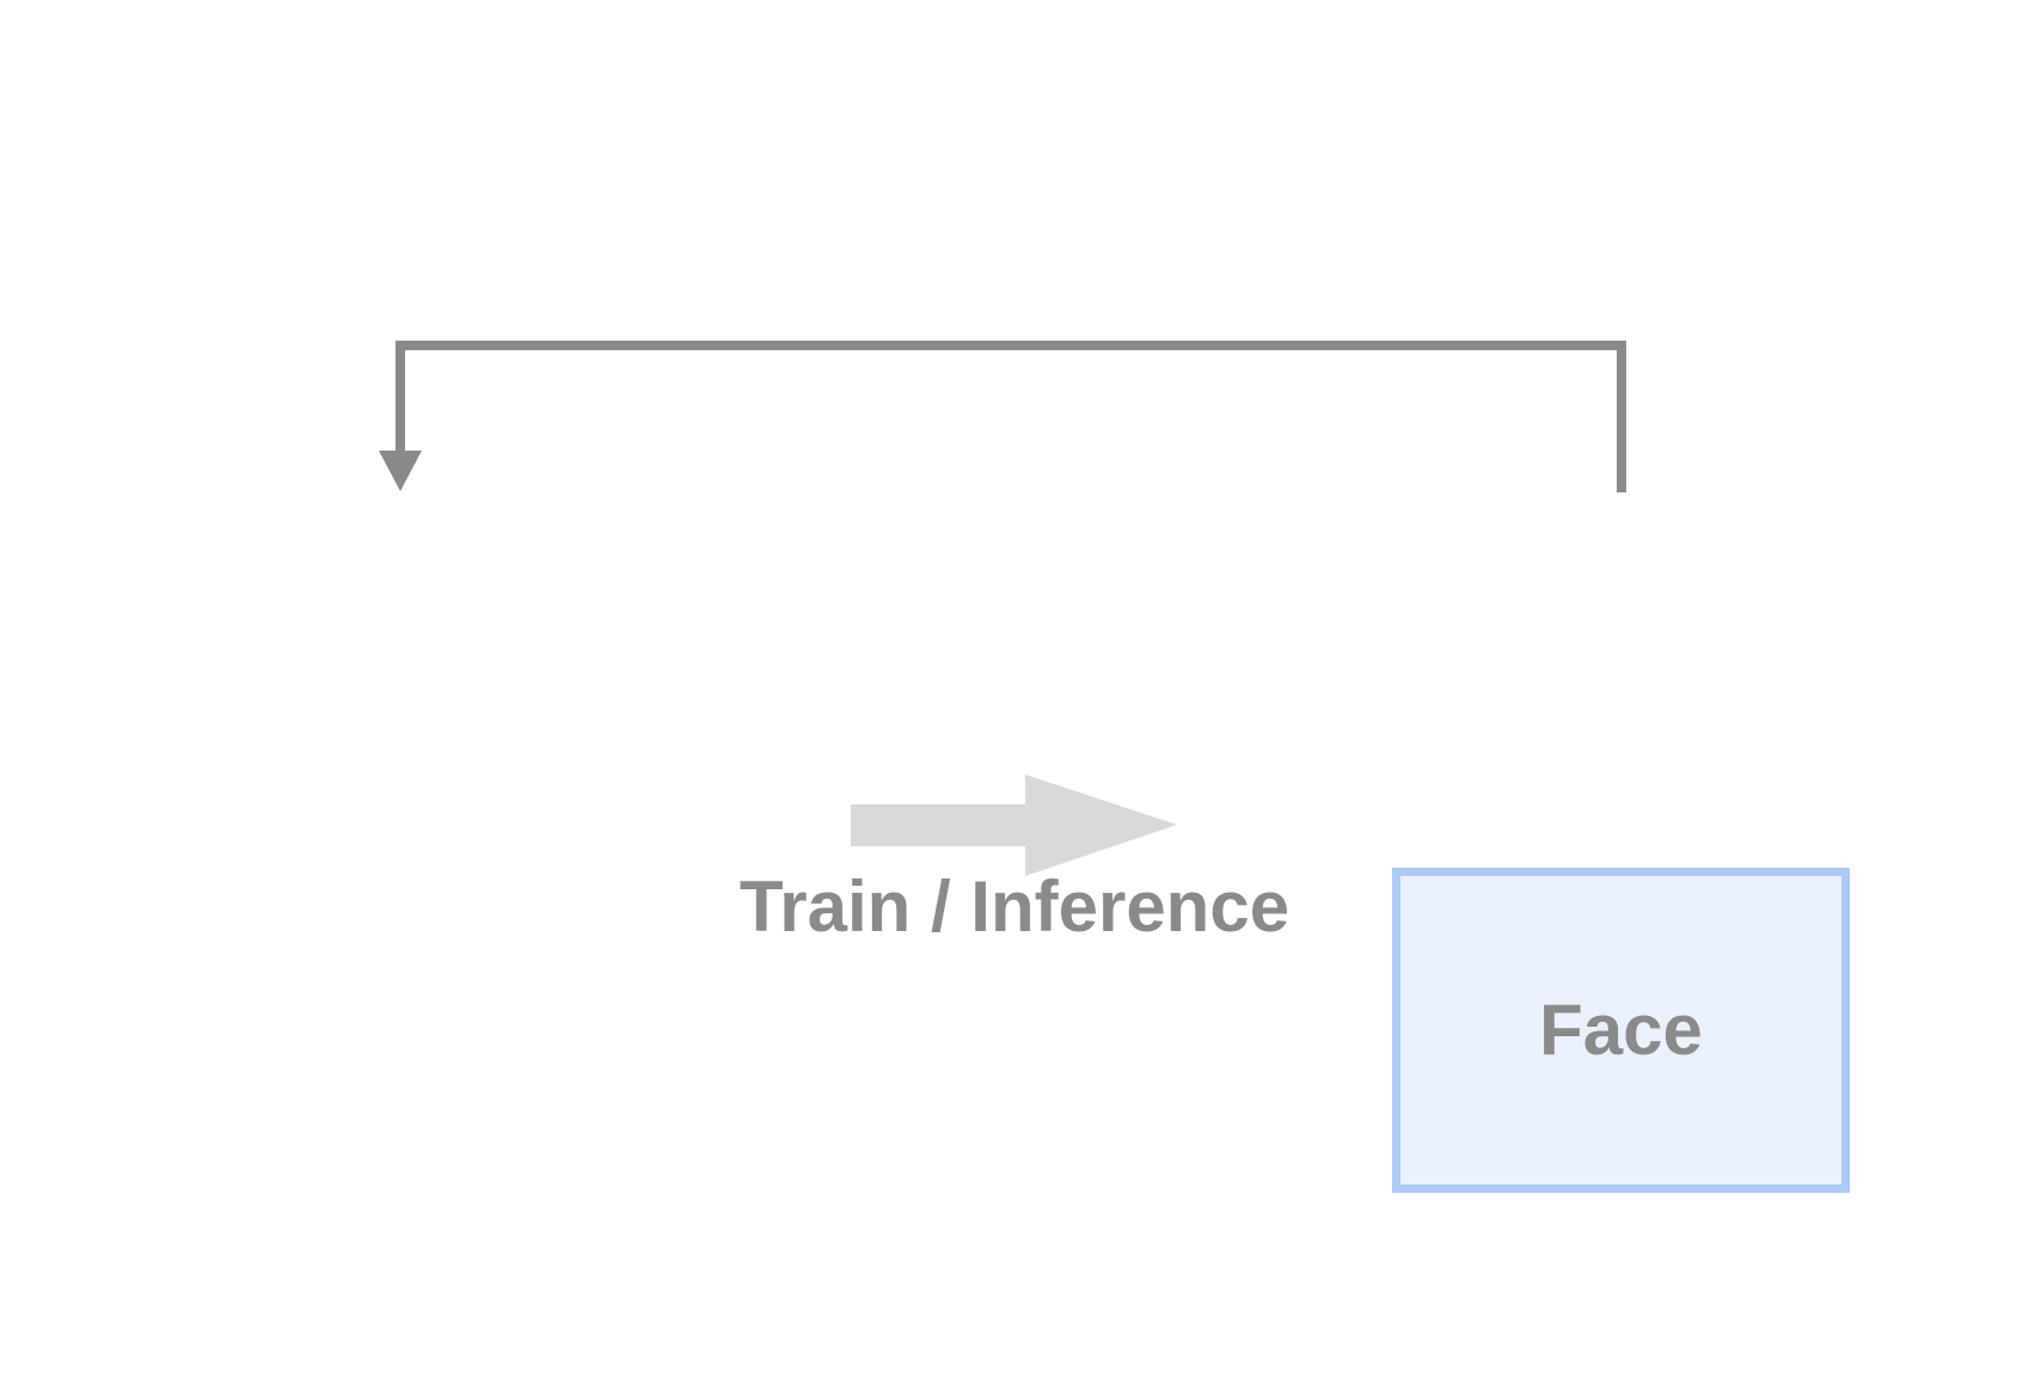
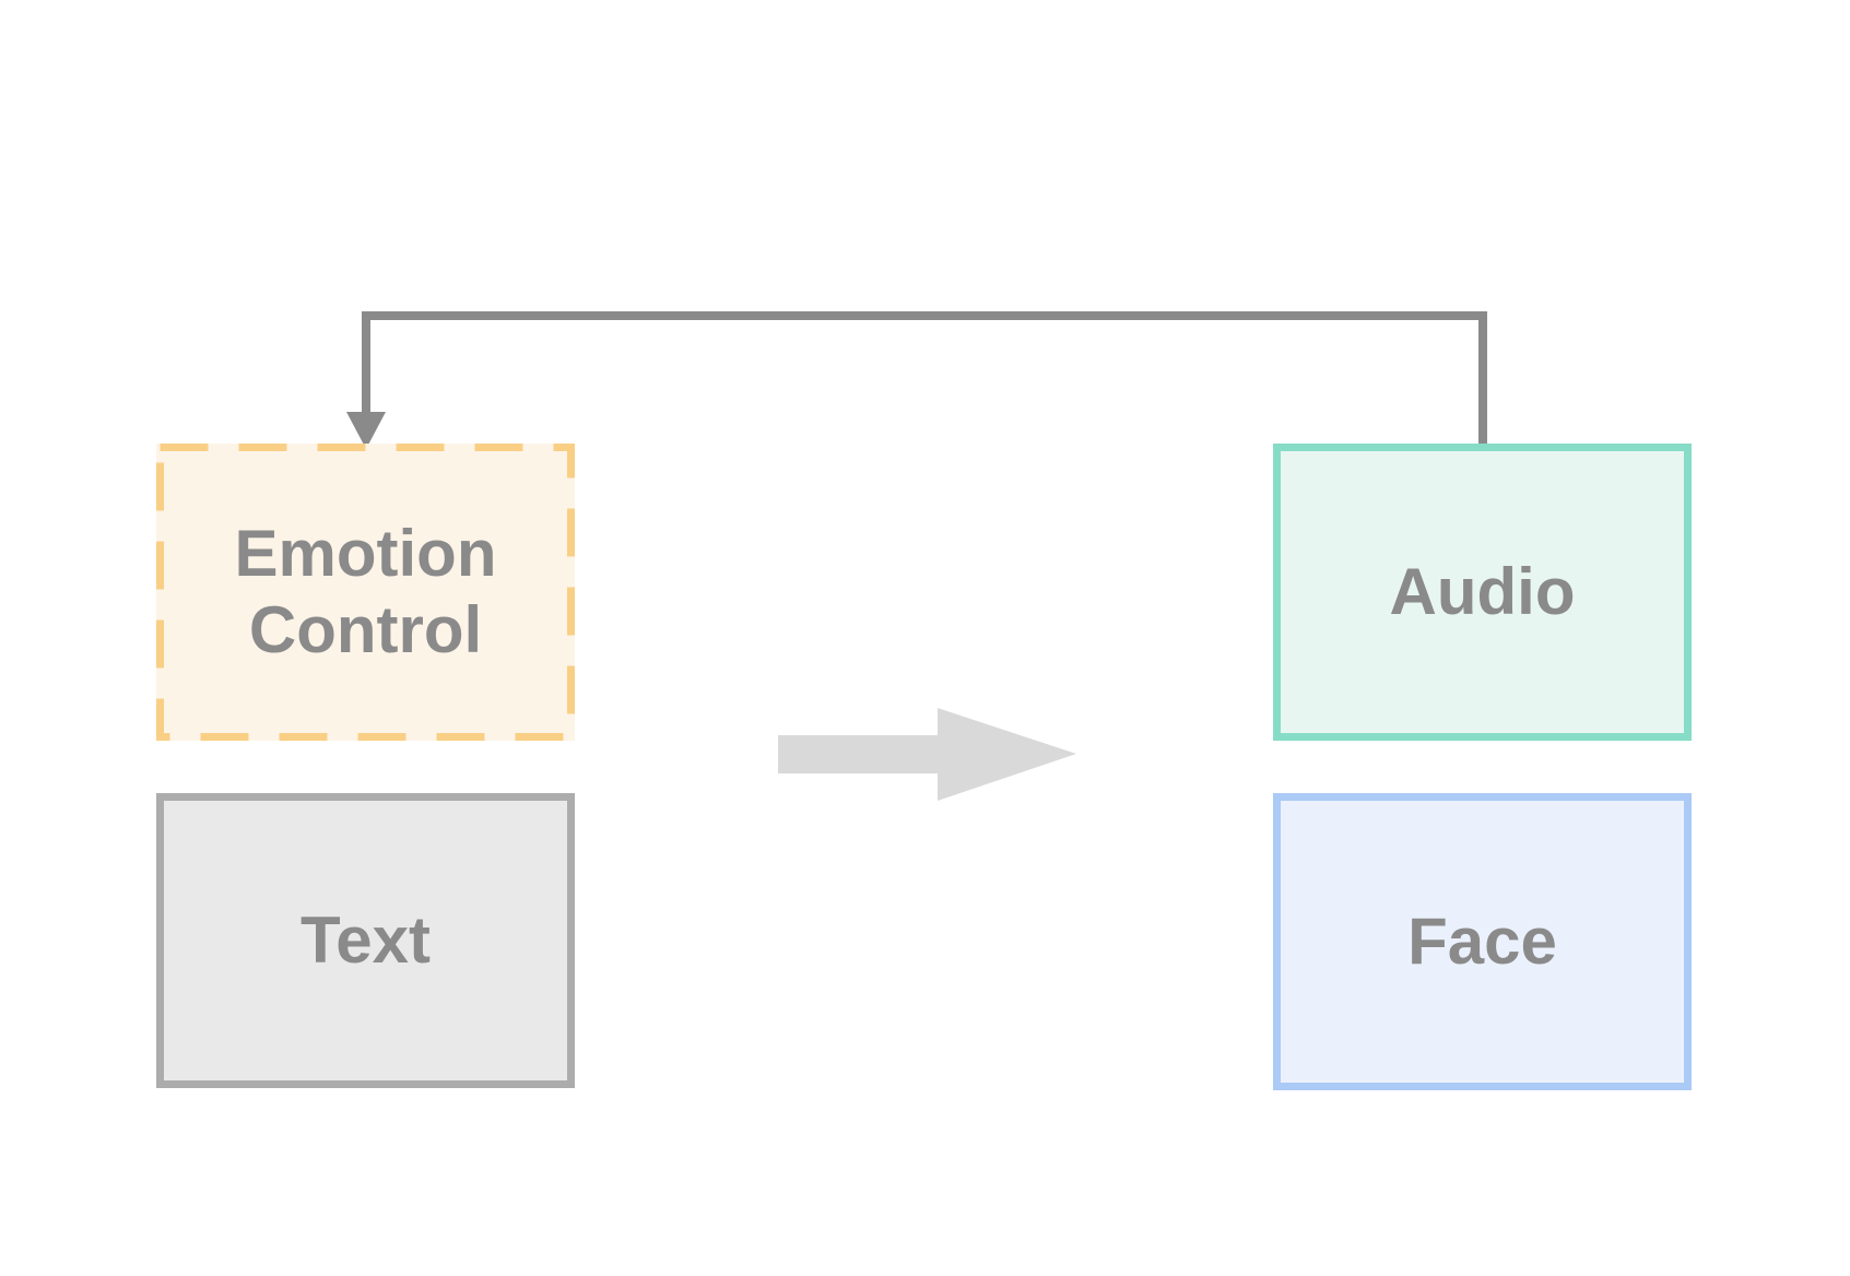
+ Emotion Control
+ Text
+ Audio
  Face
- Train / Inference
